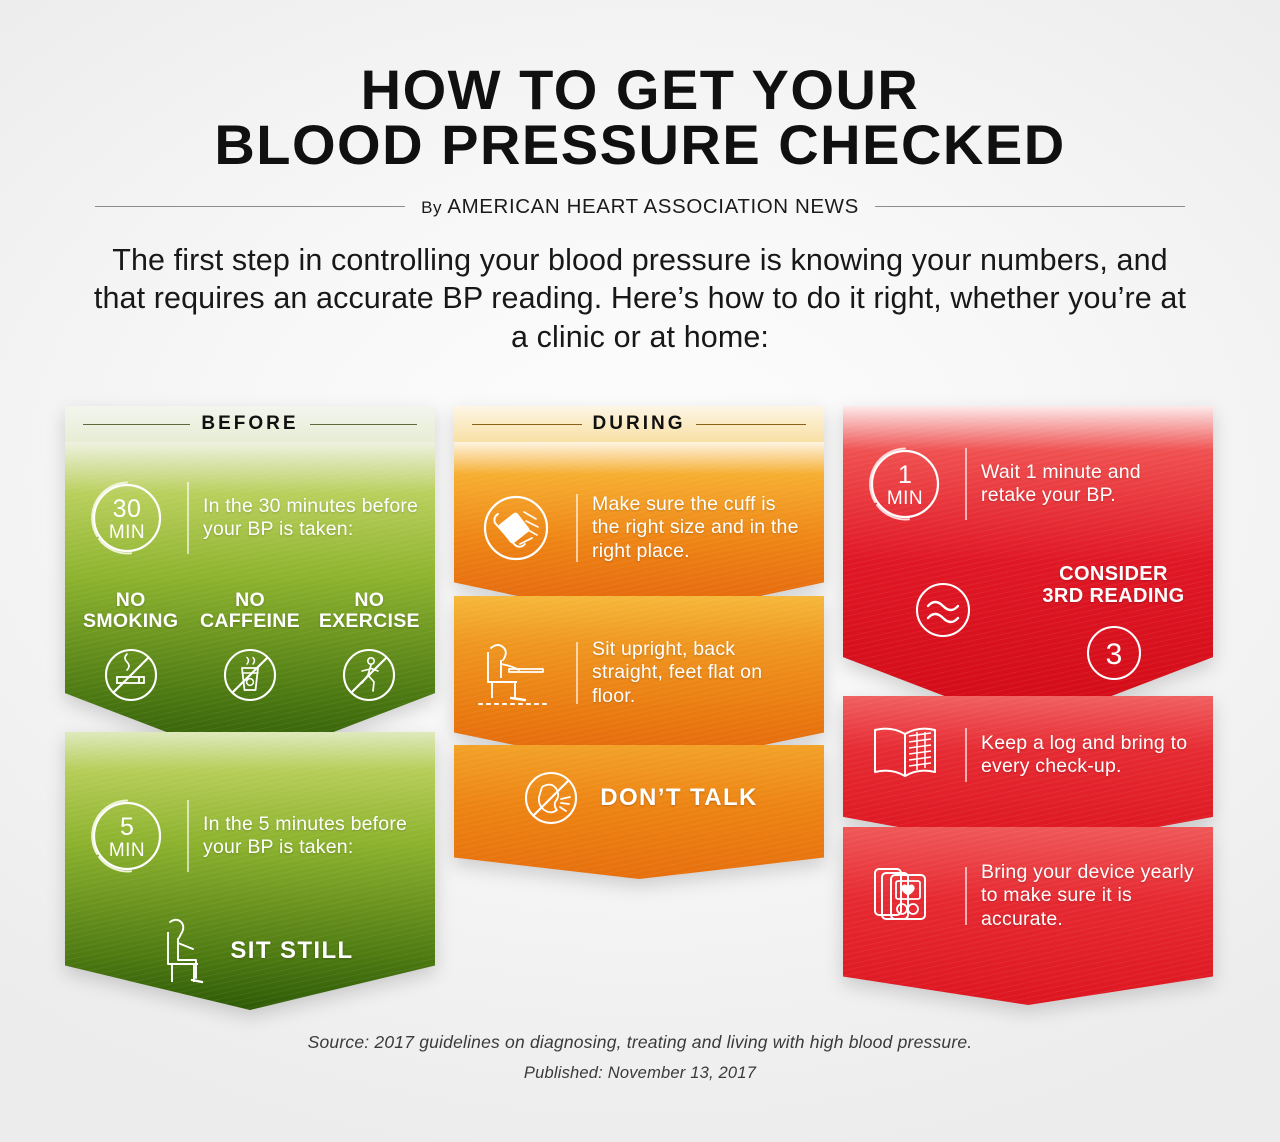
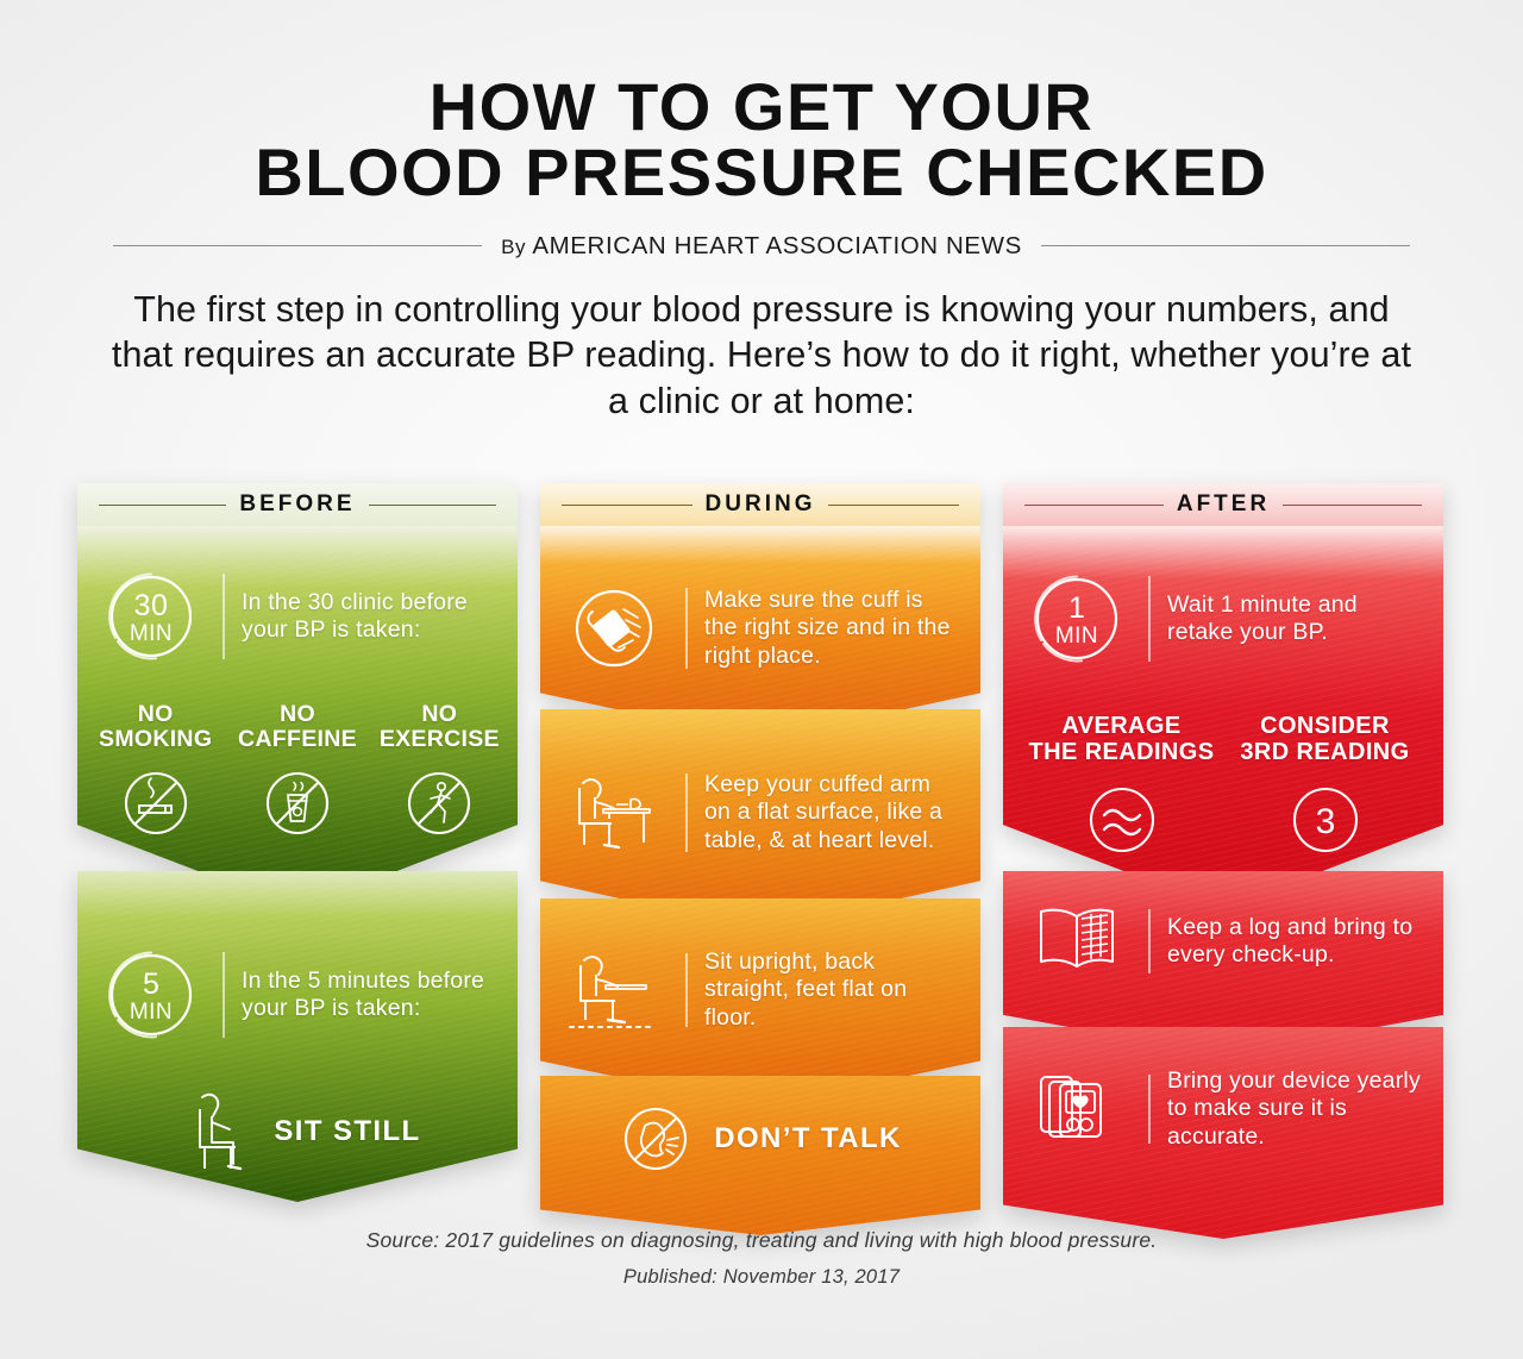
  HOW TO GET YOUR
  BLOOD PRESSURE CHECKED
  By AMERICAN HEART ASSOCIATION NEWS
  The first step in controlling your blood pressure is knowing your numbers, and that requires an accurate BP reading. Here’s how to do it right, whether you’re at a clinic or at home:
  BEFORE
  30
  MIN
- In the 30 minutes before your BP is taken:
+ In the 30 clinic before your BP is taken:
  NO
  SMOKING
  NO
  CAFFEINE
  NO
  EXERCISE
  5
  MIN
  In the 5 minutes before your BP is taken:
  SIT STILL
  DURING
  Make sure the cuff is the right size and in the right place.
+ Keep your cuffed arm on a flat surface, like a table, & at heart level.
  Sit upright, back straight, feet flat on floor.
  DON’T TALK
+ AFTER
  1
  MIN
  Wait 1 minute and retake your BP.
+ AVERAGE
+ THE READINGS
  CONSIDER
  3RD READING
  3
  Keep a log and bring to every check-up.
  Bring your device yearly to make sure it is accurate.
  Source: 2017 guidelines on diagnosing, treating and living with high blood pressure.
  Published: November 13, 2017
